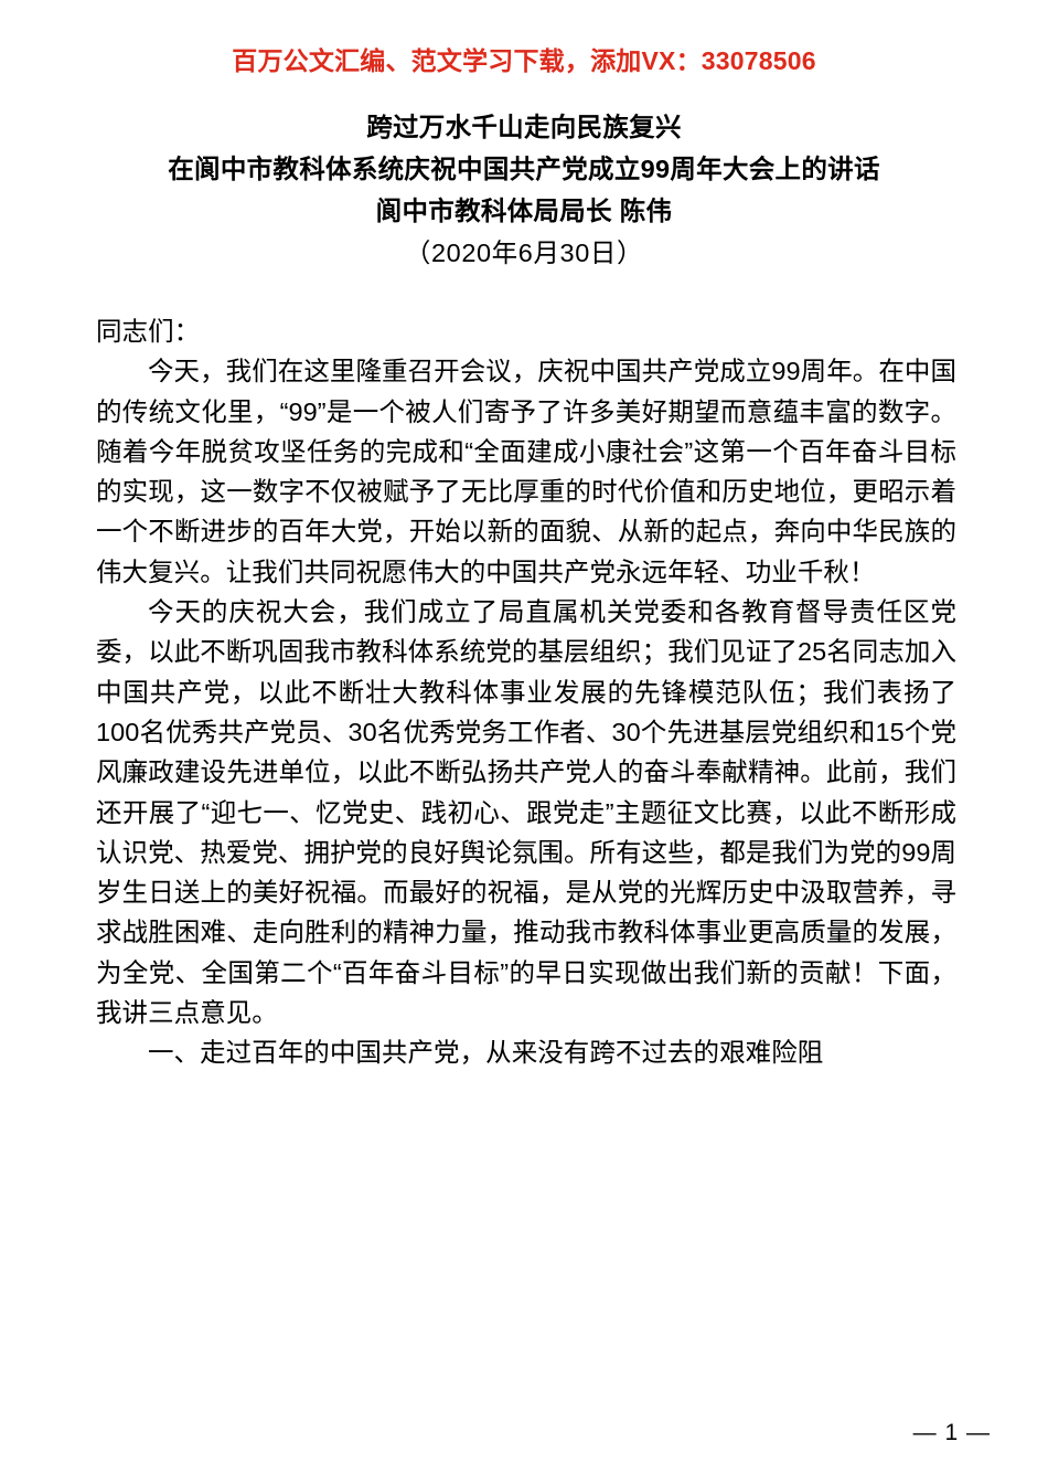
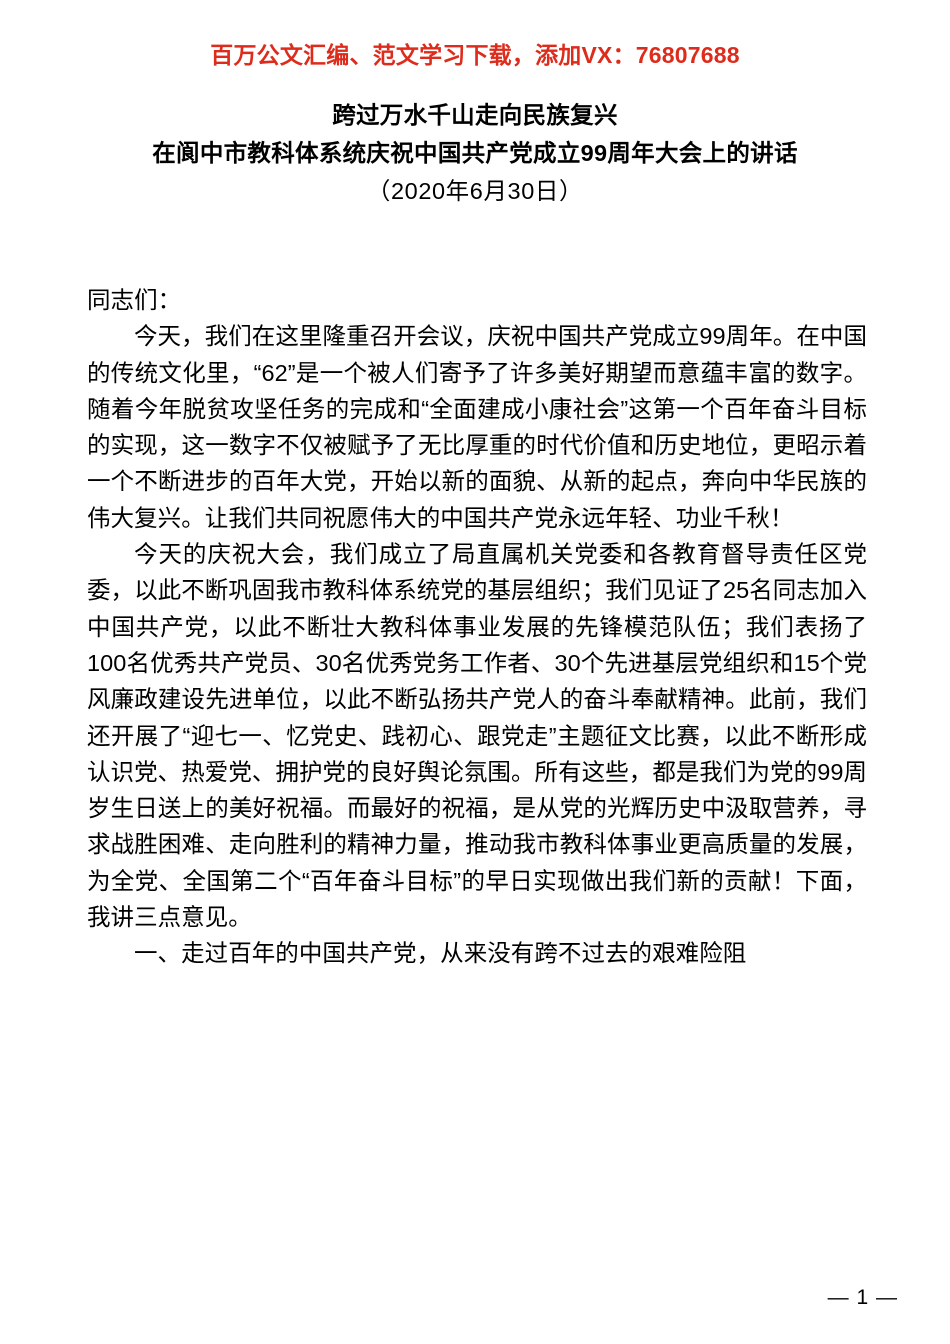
- 百万公文汇编、范文学习下载，添加VX：33078506
+ 百万公文汇编、范文学习下载，添加VX：76807688
  跨过万水千山走向民族复兴
  在阆中市教科体系统庆祝中国共产党成立99周年大会上的讲话
- 阆中市教科体局局长 陈伟
  （2020年6月30日）
  同志们：
- 今天，我们在这里隆重召开会议，庆祝中国共产党成立99周年。在中国的传统文化里，“99”是一个被人们寄予了许多美好期望而意蕴丰富的数字。随着今年脱贫攻坚任务的完成和“全面建成小康社会”这第一个百年奋斗目标的实现，这一数字不仅被赋予了无比厚重的时代价值和历史地位，更昭示着一个不断进步的百年大党，开始以新的面貌、从新的起点，奔向中华民族的伟大复兴。让我们共同祝愿伟大的中国共产党永远年轻、功业千秋！
+ 今天，我们在这里隆重召开会议，庆祝中国共产党成立99周年。在中国的传统文化里，“62”是一个被人们寄予了许多美好期望而意蕴丰富的数字。随着今年脱贫攻坚任务的完成和“全面建成小康社会”这第一个百年奋斗目标的实现，这一数字不仅被赋予了无比厚重的时代价值和历史地位，更昭示着一个不断进步的百年大党，开始以新的面貌、从新的起点，奔向中华民族的伟大复兴。让我们共同祝愿伟大的中国共产党永远年轻、功业千秋！
  今天的庆祝大会，我们成立了局直属机关党委和各教育督导责任区党委，以此不断巩固我市教科体系统党的基层组织；我们见证了25名同志加入中国共产党，以此不断壮大教科体事业发展的先锋模范队伍；我们表扬了100名优秀共产党员、30名优秀党务工作者、30个先进基层党组织和15个党风廉政建设先进单位，以此不断弘扬共产党人的奋斗奉献精神。此前，我们还开展了“迎七一、忆党史、践初心、跟党走”主题征文比赛，以此不断形成认识党、热爱党、拥护党的良好舆论氛围。所有这些，都是我们为党的99周岁生日送上的美好祝福。而最好的祝福，是从党的光辉历史中汲取营养，寻求战胜困难、走向胜利的精神力量，推动我市教科体事业更高质量的发展，为全党、全国第二个“百年奋斗目标”的早日实现做出我们新的贡献！下面，我讲三点意见。
  一、走过百年的中国共产党，从来没有跨不过去的艰难险阻
  — 1 —
